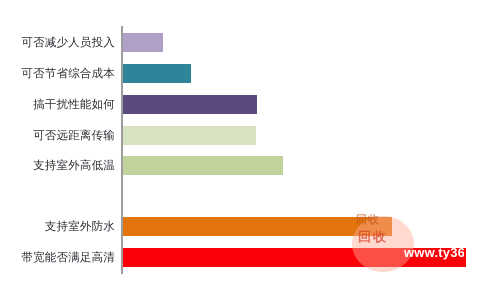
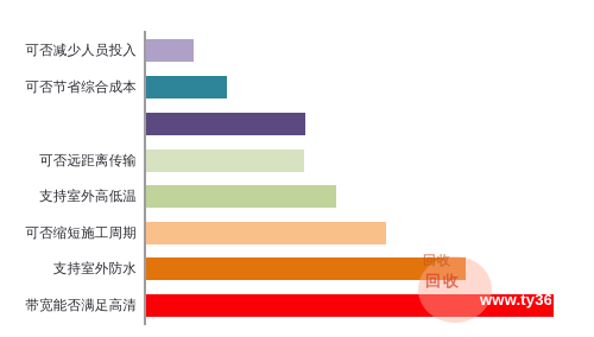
  可否减少人员投入
  可否节省综合成本
- 搞干扰性能如何
  可否远距离传输
  支持室外高低温
+ 可否缩短施工周期
  支持室外防水
  带宽能否满足高清
  回收
  回收
  www.ty36
